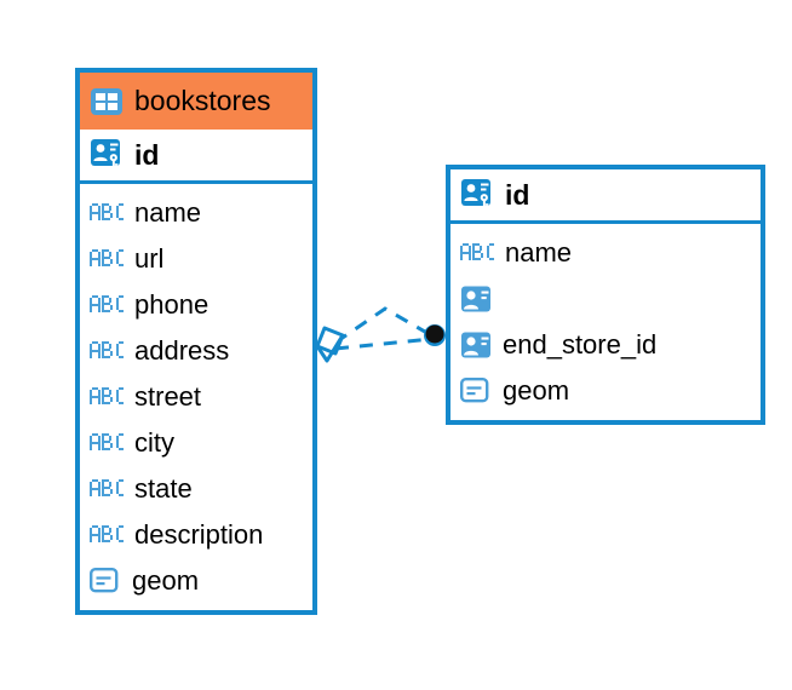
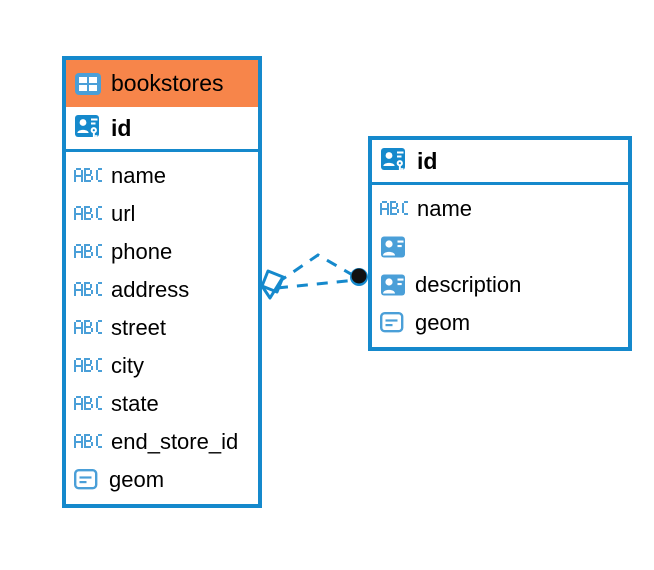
  bookstores
  id
  name
  url
  phone
  address
  street
  city
  state
- description
+ end_store_id
  geom
  id
  name
- end_store_id
+ description
  geom
